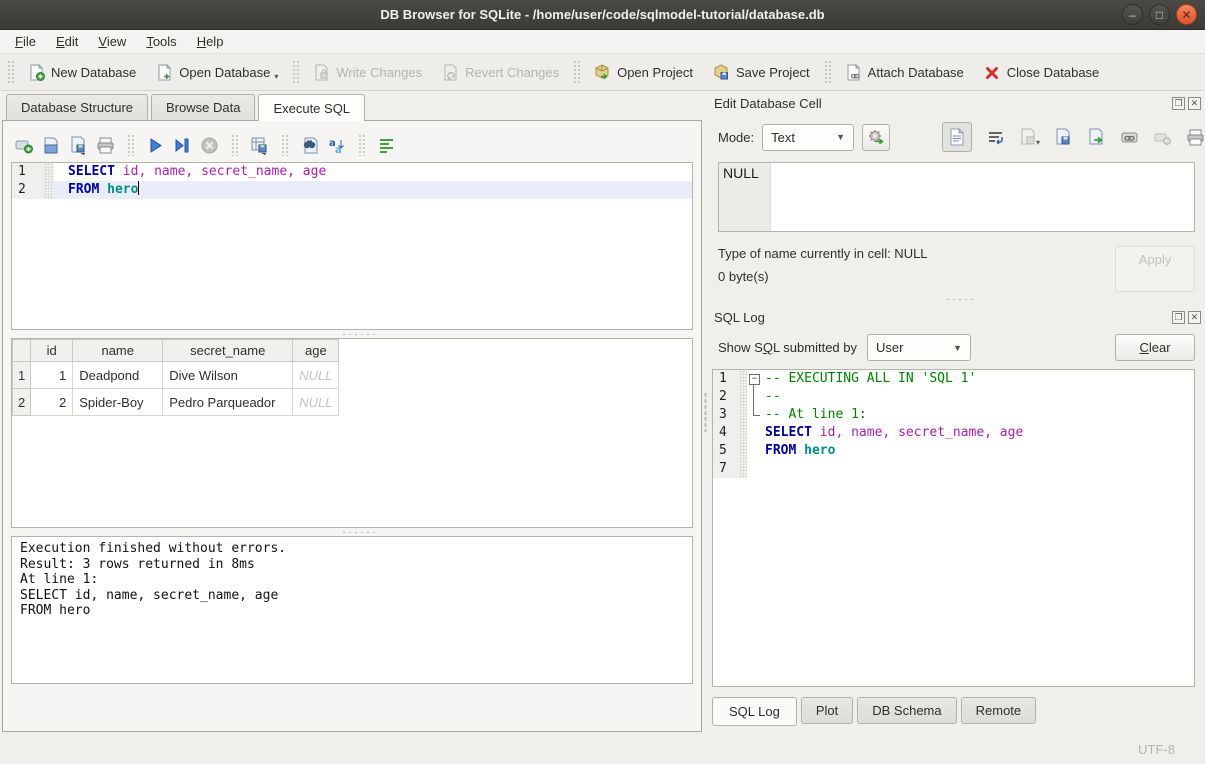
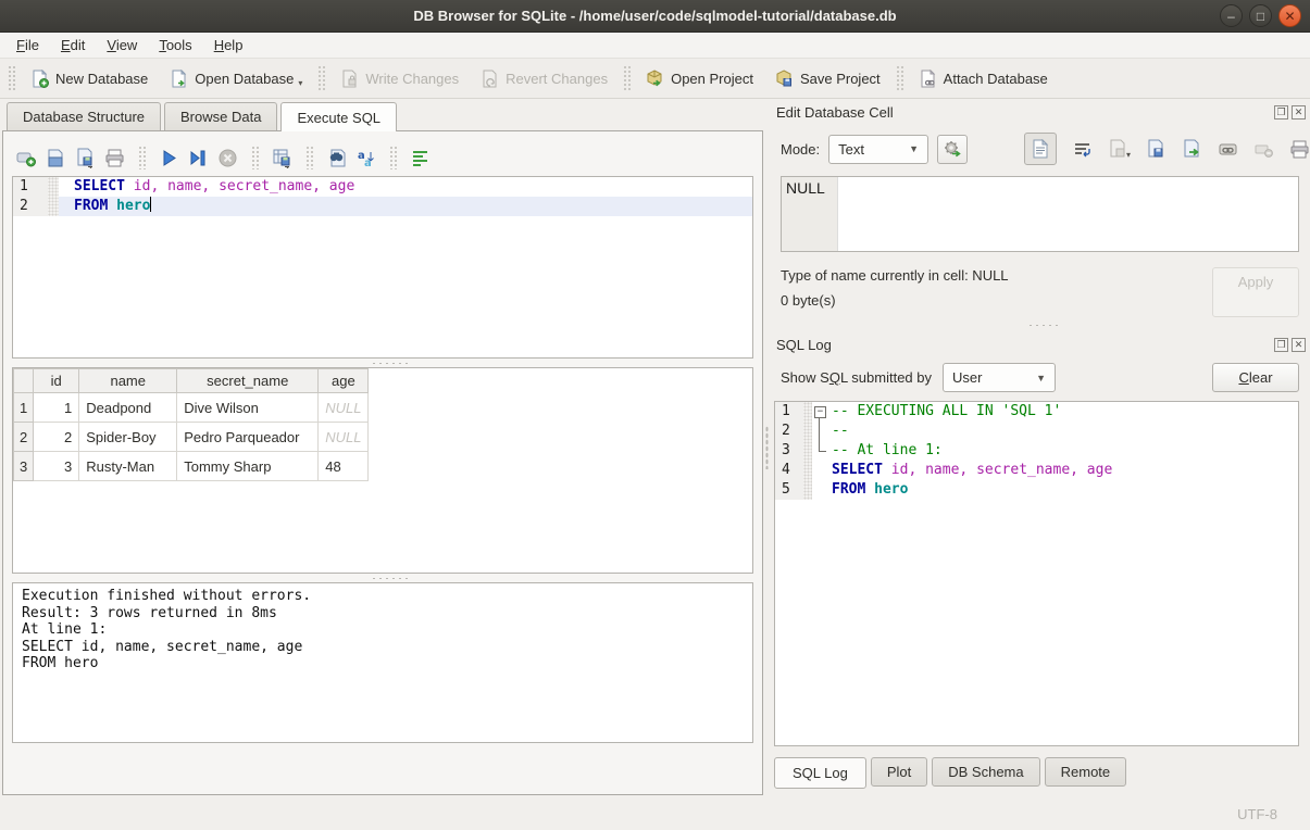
  DB Browser for SQLite - /home/user/code/sqlmodel-tutorial/database.db
  –
  □
  ✕
  File
  Edit
  View
  Tools
  Help
  New Database
  Open Database
  ▾
  Write Changes
  Revert Changes
  Open Project
  Save Project
  Attach Database
- Close Database
  Database Structure
  Browse Data
  Execute SQL
  a
  a
  1
  SELECT id, name, secret_name, age
  2
  FROM hero
  	id	name	secret_name	age
  1	1	Deadpond	Dive Wilson	NULL
  2	2	Spider-Boy	Pedro Parqueador	NULL
+ 3	3	Rusty-Man	Tommy Sharp	48
  Execution finished without errors.
  Result: 3 rows returned in 8ms
  At line 1:
  SELECT id, name, secret_name, age
  FROM hero
  Edit Database Cell
  ❐
  ✕
  Mode:
  Text
  ▼
  ▾
  NULL
  Type of name currently in cell: NULL
  0 byte(s)
  Apply
  SQL Log
  ❐
  ✕
  Show SQL submitted by
  User
  ▼
  Clear
  1
  -- EXECUTING ALL IN 'SQL 1'
  2
  --
  3
  -- At line 1:
  4
  SELECT id, name, secret_name, age
  5
  FROM hero
- 7
  SQL Log
  Plot
  DB Schema
  Remote
  UTF-8
